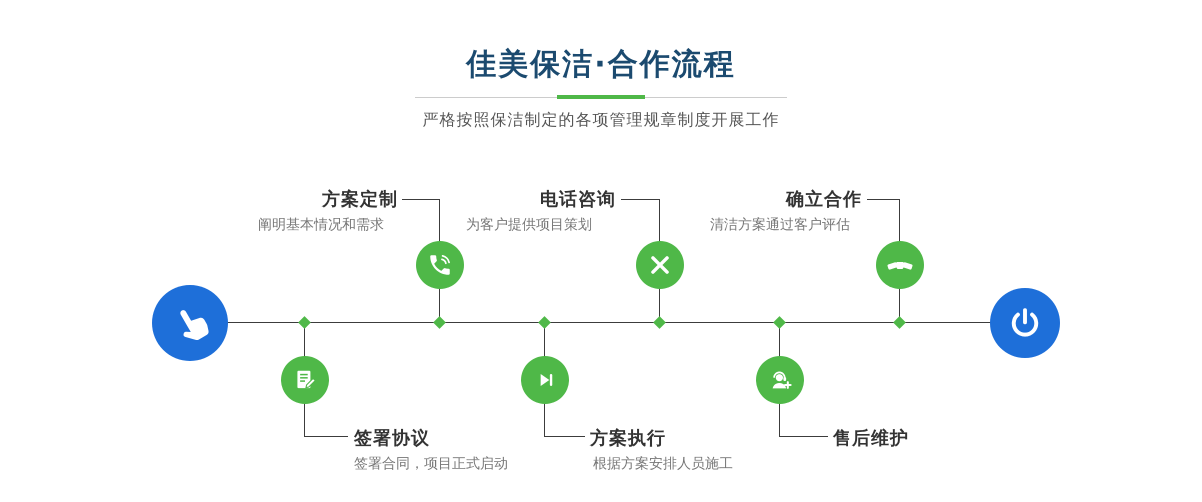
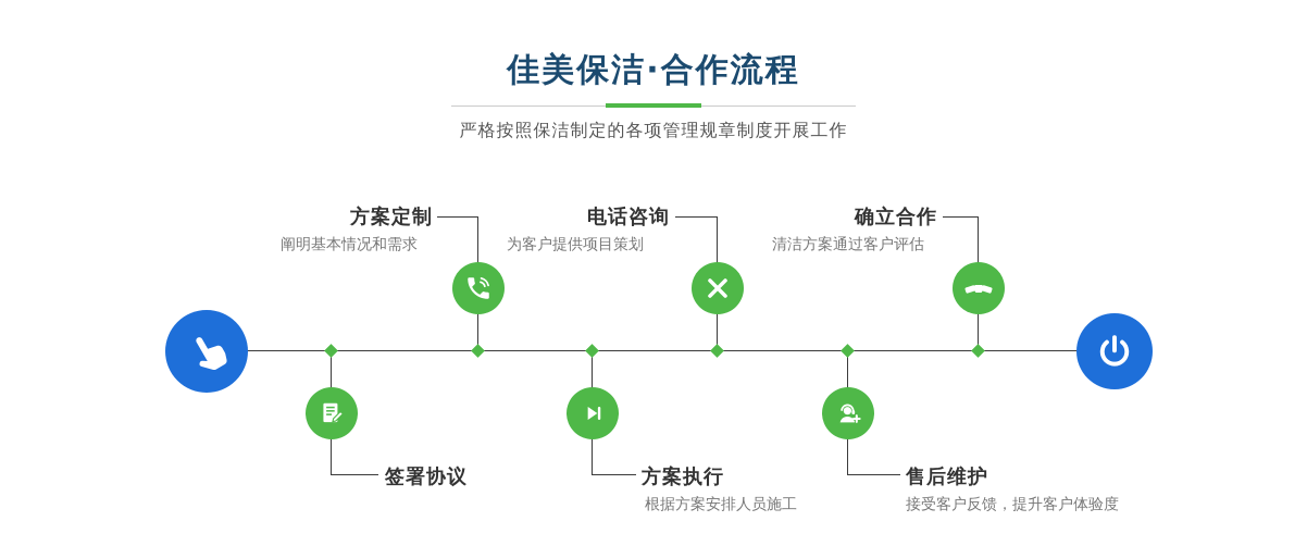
  佳美保洁·合作流程
  严格按照保洁制定的各项管理规章制度开展工作
  方案定制
  阐明基本情况和需求
  电话咨询
  为客户提供项目策划
  确立合作
  清洁方案通过客户评估
  签署协议
- 签署合同，项目正式启动
  方案执行
  根据方案安排人员施工
  售后维护
+ 接受客户反馈，提升客户体验度
